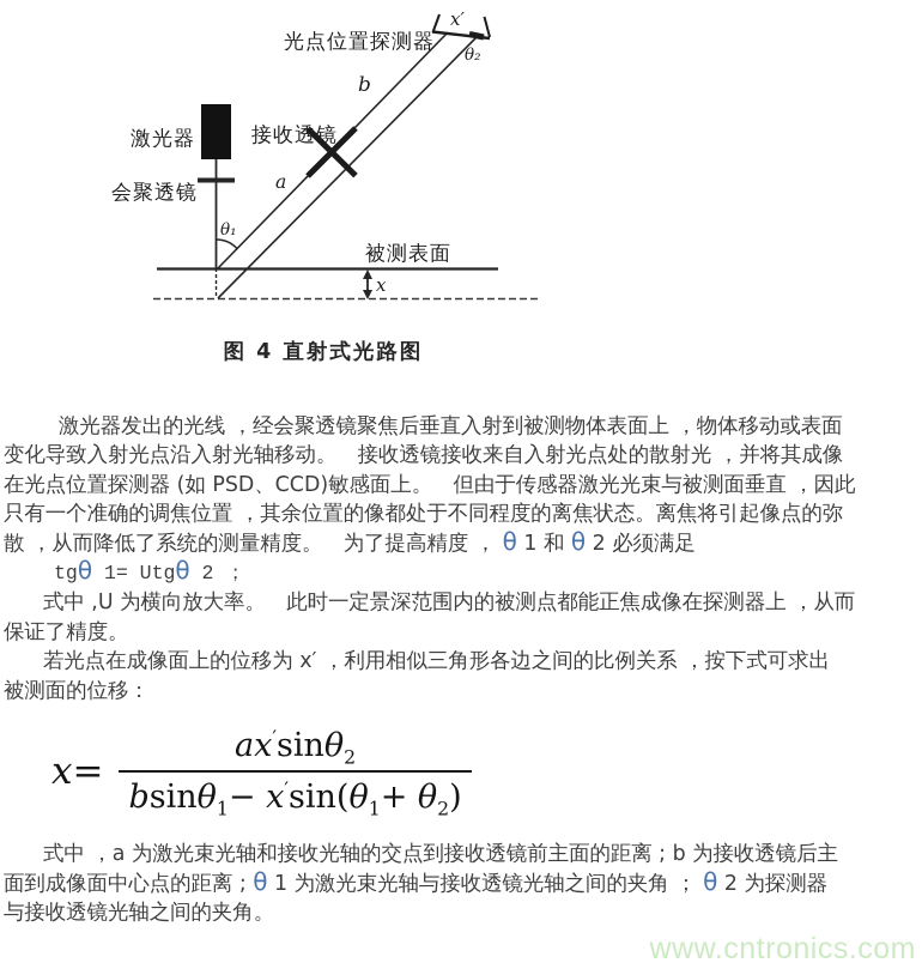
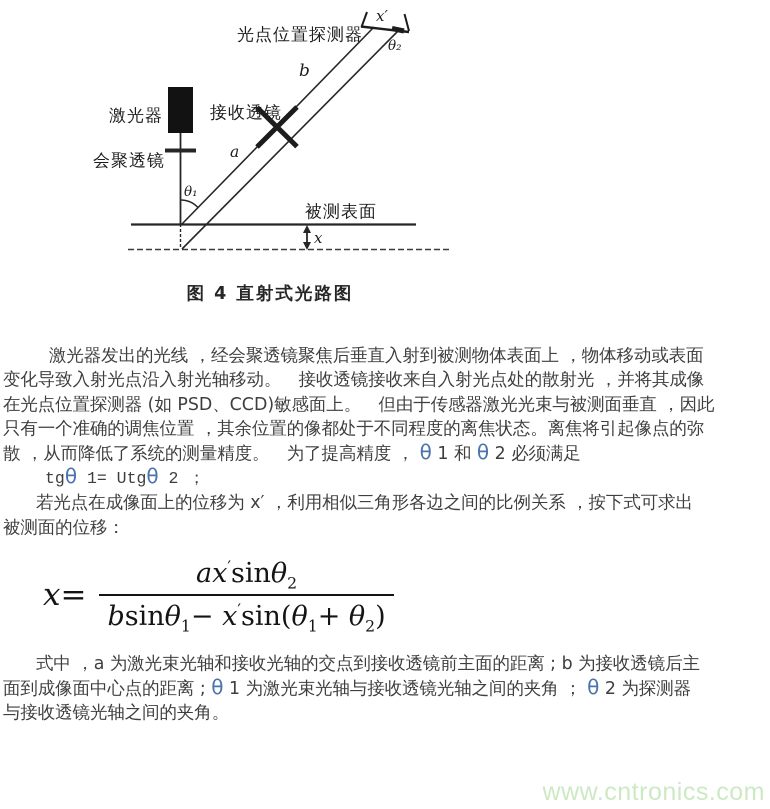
  光点位置探测器
  x′
  θ₂
  b
  接收透镜
  激光器
  会聚透镜
  a
  θ₁
  被测表面
  x
  图 4 直射式光路图
  激光器发出的光线 ，经会聚透镜聚焦后垂直入射到被测物体表面上 ，物体移动或表面
  变化导致入射光点沿入射光轴移动。 接收透镜接收来自入射光点处的散射光 ，并将其成像
  在光点位置探测器 (如 PSD、CCD)敏感面上。 但由于传感器激光光束与被测面垂直 ，因此
  只有一个准确的调焦位置 ，其余位置的像都处于不同程度的离焦状态。离焦将引起像点的弥
  散 ，从而降低了系统的测量精度。 为了提高精度 ， θ 1 和 θ 2 必须满足
  tgθ 1= Utgθ 2 ；
- 式中 ,U 为横向放大率。 此时一定景深范围内的被测点都能正焦成像在探测器上 ，从而
- 保证了精度。
  若光点在成像面上的位移为 x′ ，利用相似三角形各边之间的比例关系 ，按下式可求出
  被测面的位移：
  x=
  ax′sinθ2
  bsinθ1− x′sin(θ1+ θ2)
  式中 ，a 为激光束光轴和接收光轴的交点到接收透镜前主面的距离 ; b 为接收透镜后主
  面到成像面中心点的距离 ; θ 1 为激光束光轴与接收透镜光轴之间的夹角 ； θ 2 为探测器
  与接收透镜光轴之间的夹角。
  www.cntronics.com
